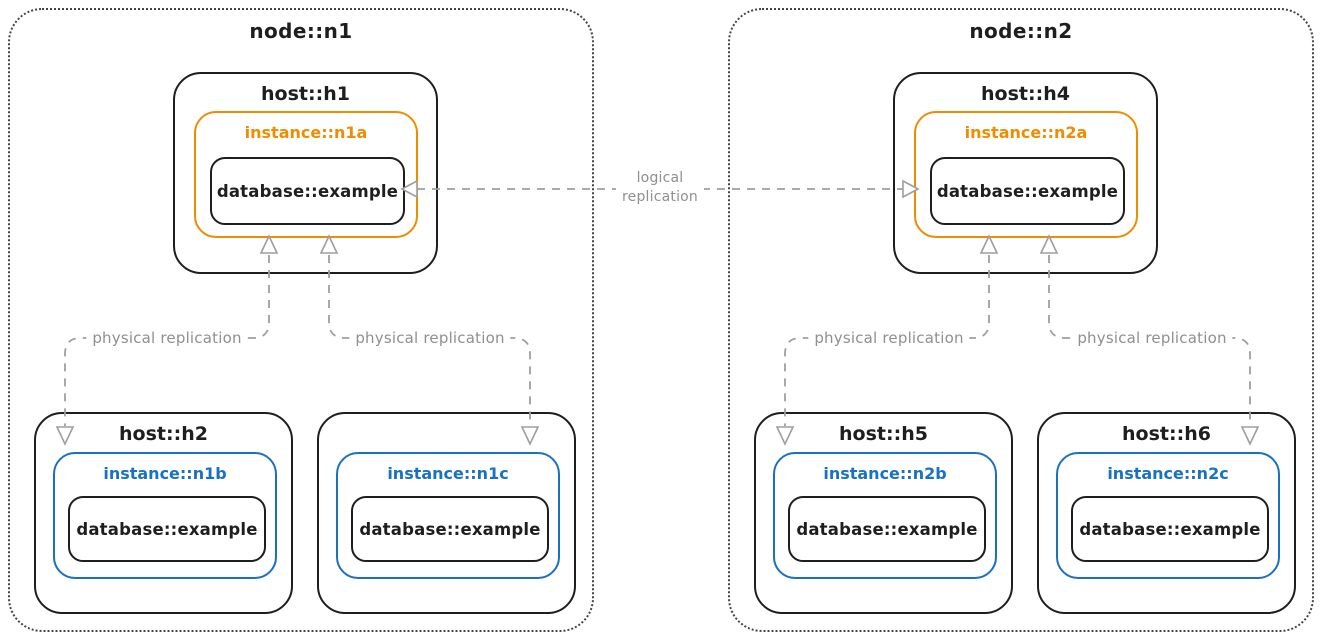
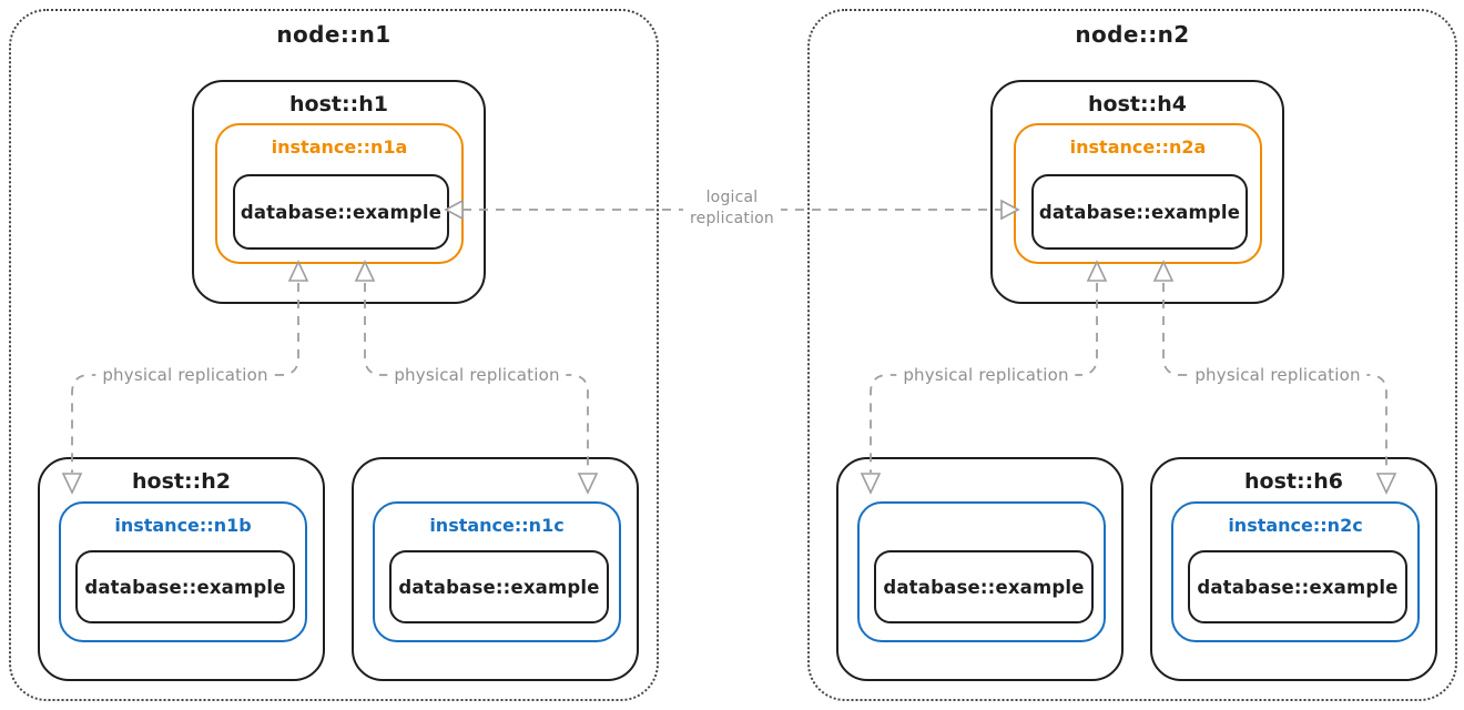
  logical
  replication
  physical replication
  physical replication
  physical replication
  physical replication
  node::n1
  host::h1
  instance::n1a
  database::example
  host::h2
  instance::n1b
  database::example
  instance::n1c
  database::example
  node::n2
  host::h4
  instance::n2a
  database::example
- host::h5
- instance::n2b
  database::example
  host::h6
  instance::n2c
  database::example
